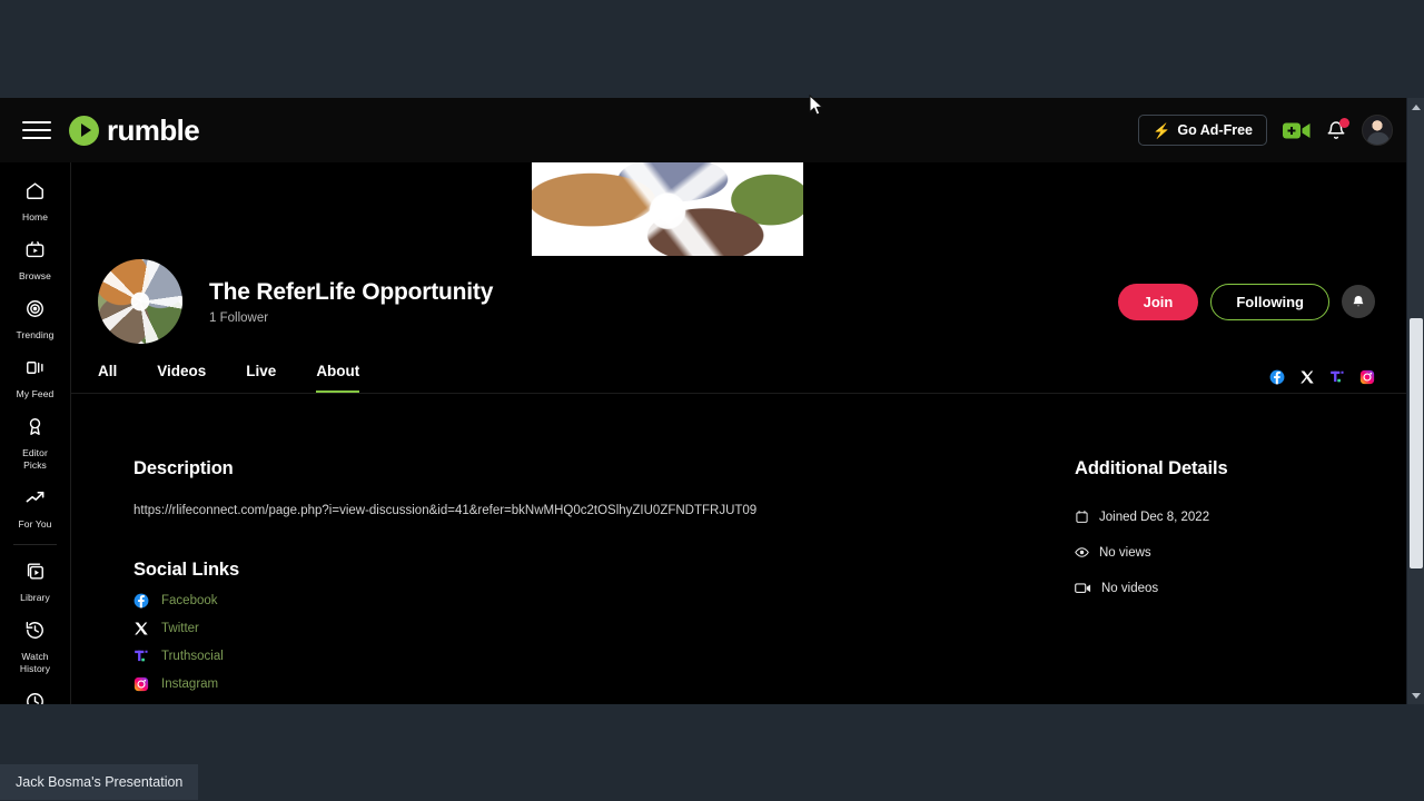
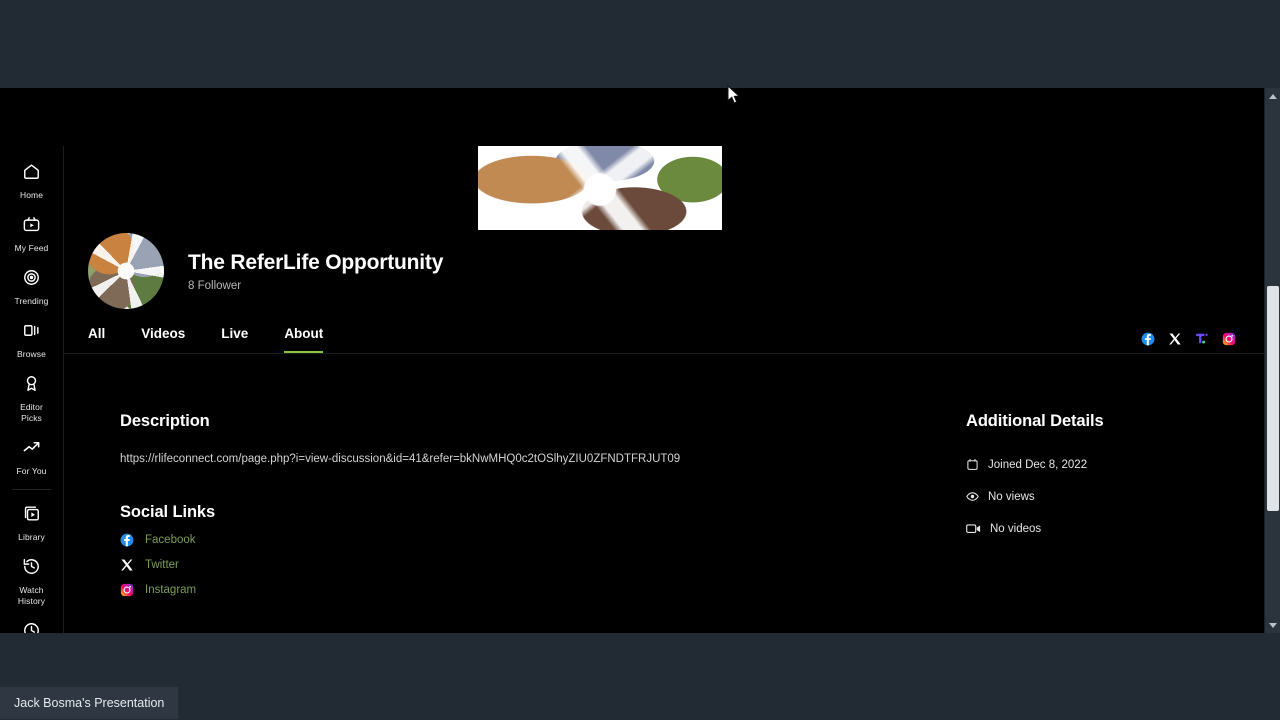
- rumble
- ⚡
- Go Ad-Free
  Home
- Browse
+ My Feed
  Trending
- My Feed
+ Browse
  Editor
  Picks
  For You
  Library
  Watch
  History
  The ReferLife Opportunity
- 1 Follower
+ 8 Follower
- Join
- Following
  All
  Videos
  Live
  About
  Description
  https://rlifeconnect.com/page.php?i=view-discussion&id=41&refer=bkNwMHQ0c2tOSlhyZIU0ZFNDTFRJUT09
  Social Links
  Facebook
  Twitter
- Truthsocial
  Instagram
  Additional Details
  Joined Dec 8, 2022
  No views
  No videos
  Jack Bosma's Presentation
